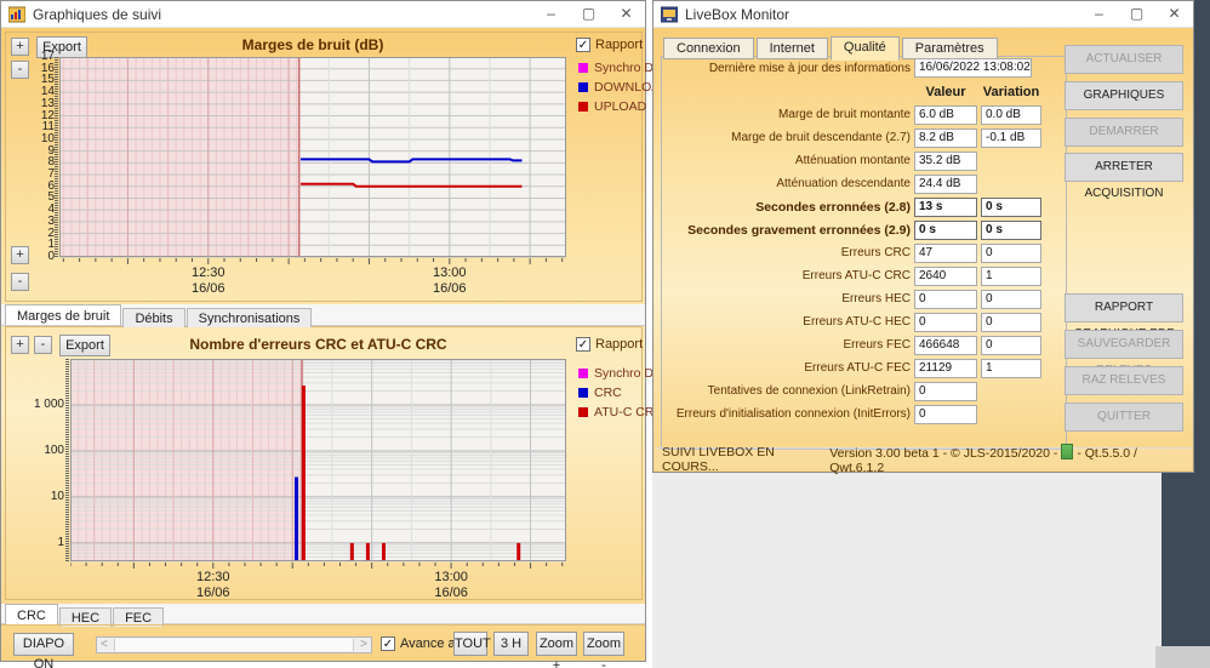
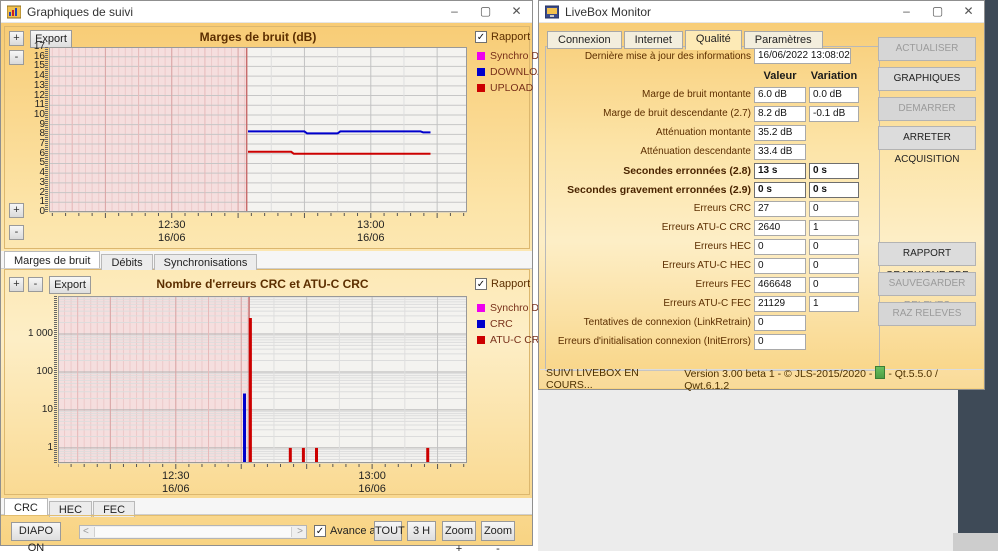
  Graphiques de suivi
  –
  ▢
  ✕
  +
  Export
  -
  Marges de bruit (dB)
  ✓
  Rapport
  +
  -
  0
  1
  2
  3
  4
  5
  6
  7
  8
  9
  10
  11
  12
  13
  14
  15
  16
  17
  12:30
  16/06
  13:00
  16/06
  Synchro D
  DOWNLO
  UPLOAD
  Marges de bruit Débits Synchronisations
  +
  -
  Export
  Nombre d'erreurs CRC et ATU-C CRC
  ✓
  Rapport
  1
  10
  100
  1 000
  12:30
  16/06
  13:00
  16/06
  Synchro D
  CRC
  ATU-C CR
  CRC HEC FEC
  DIAPO ON
  <
  >
  ✓
  Avance a
  TOUT
  3 H
  Zoom +
  Zoom -
  LiveBox Monitor
  –
  ▢
  ✕
  Connexion Internet Qualité Paramètres
  Dernière mise à jour des informations
  16/06/2022 13:08:02
  Valeur
  Variation
  Marge de bruit montante
  6.0 dB
  0.0 dB
  Marge de bruit descendante (2.7)
  8.2 dB
  -0.1 dB
  Atténuation montante
  35.2 dB
  Atténuation descendante
- 24.4 dB
+ 33.4 dB
  Secondes erronnées (2.8)
  13 s
  0 s
  Secondes gravement erronnées (2.9)
  0 s
  0 s
  Erreurs CRC
- 47
+ 27
  0
  Erreurs ATU-C CRC
  2640
  1
  Erreurs HEC
  0
  0
  Erreurs ATU-C HEC
  0
  0
  Erreurs FEC
  466648
  0
  Erreurs ATU-C FEC
  21129
  1
  Tentatives de connexion (LinkRetrain)
  0
  Erreurs d'initialisation connexion (InitErrors)
  0
  ACTUALISER
  GRAPHIQUES
  ARRETER ACQUISITION
  RAZ RELEVES
- QUITTER
  SUIVI LIVEBOX EN COURS...
  Version 3.00 beta 1 - © JLS-2015/2020 - - Qt.5.5.0 / Qwt.6.1.2
